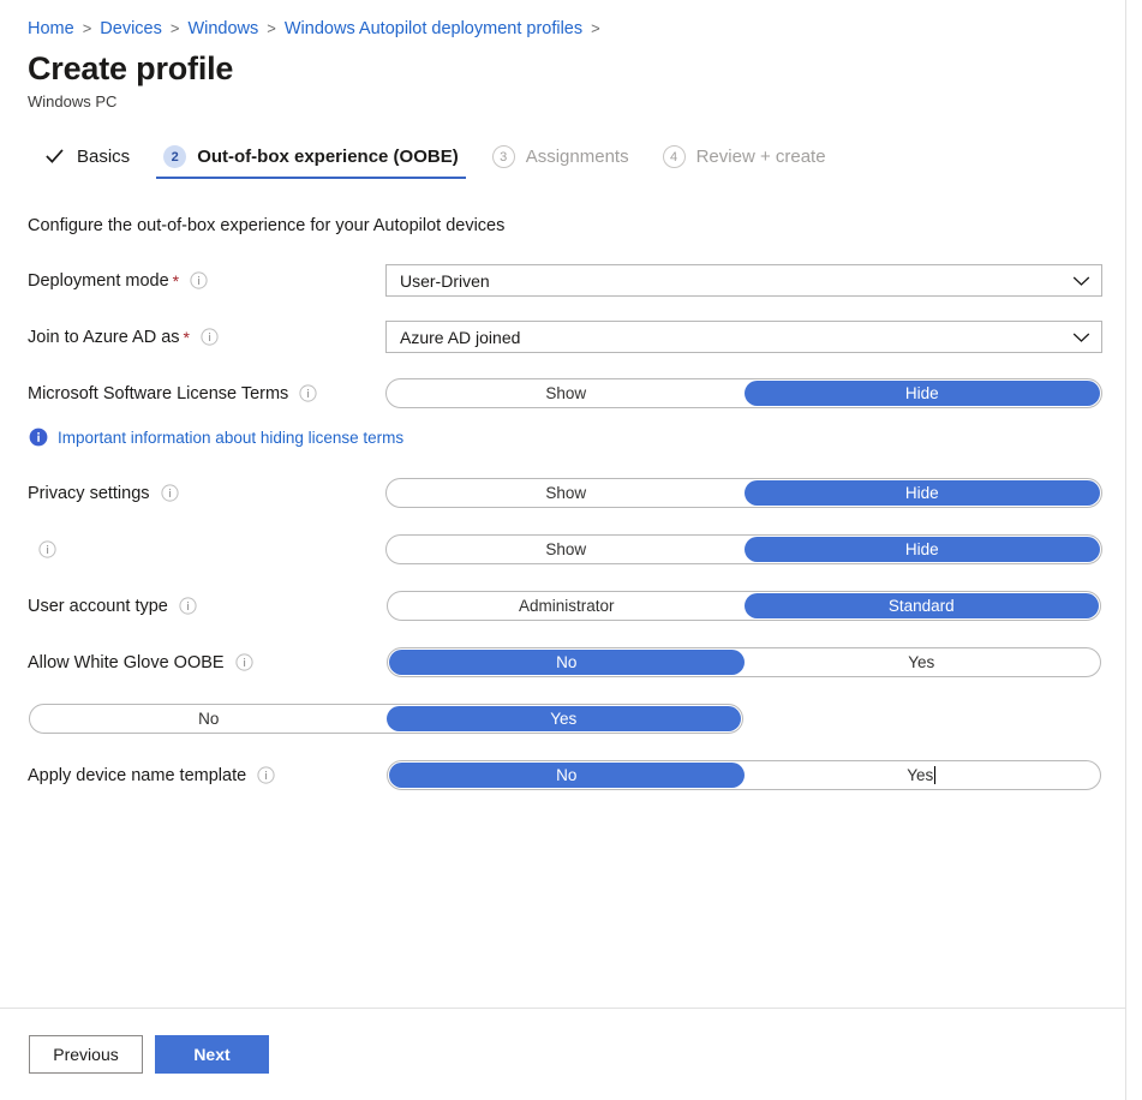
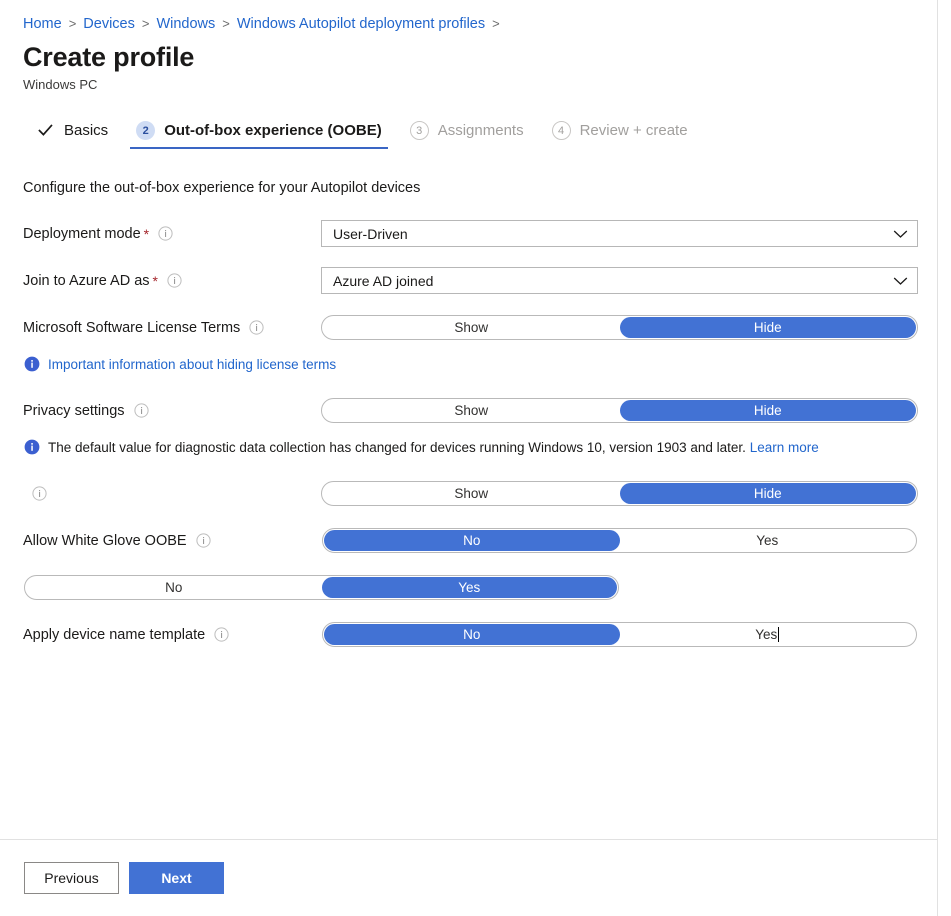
  Home
  >
  Devices
  >
  Windows
  >
  Windows Autopilot deployment profiles
  >
  Create profile
  Windows PC
  Basics
  2
  Out-of-box experience (OOBE)
  3
  Assignments
  4
  Review + create
  Configure the out-of-box experience for your Autopilot devices
  Deployment mode
  *
  User-Driven
  Join to Azure AD as
  *
  Azure AD joined
  Microsoft Software License Terms
  Show
  Hide
  Important information about hiding license terms
  Privacy settings
  Show
  Hide
+ The default value for diagnostic data collection has changed for devices running Windows 10, version 1903 and later. Learn more
  Show
  Hide
- User account type
- Administrator
- Standard
  Allow White Glove OOBE
  No
  Yes
  No
  Yes
  Apply device name template
  No
  Yes
  Previous
  Next
